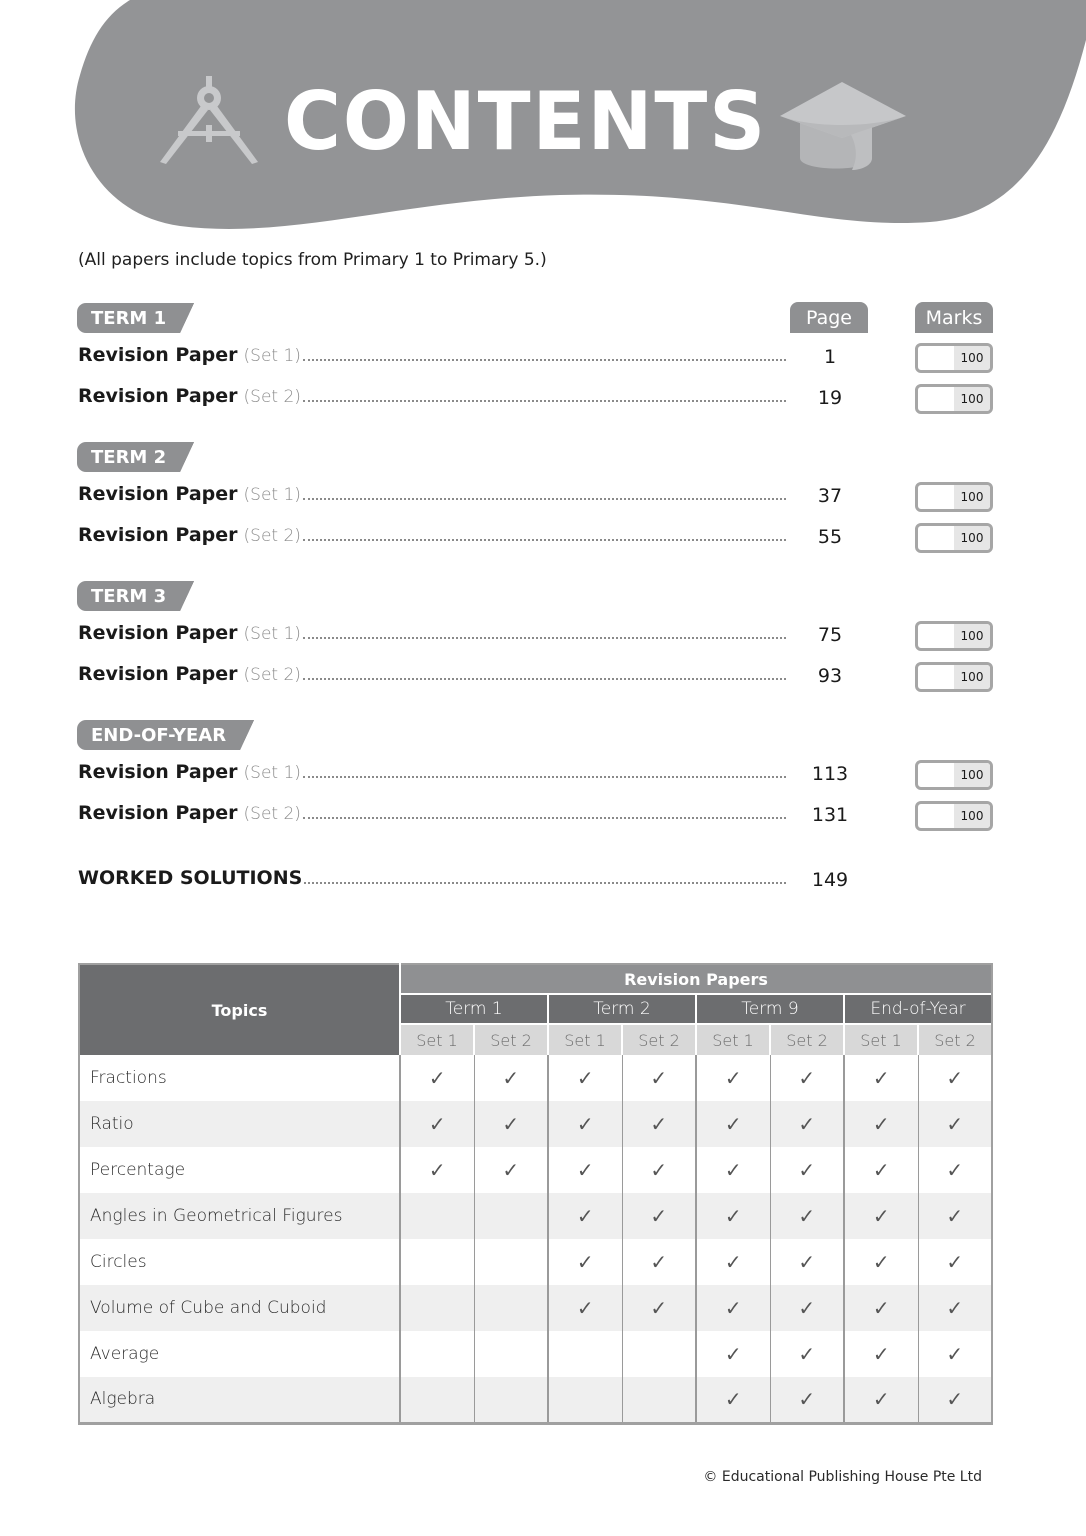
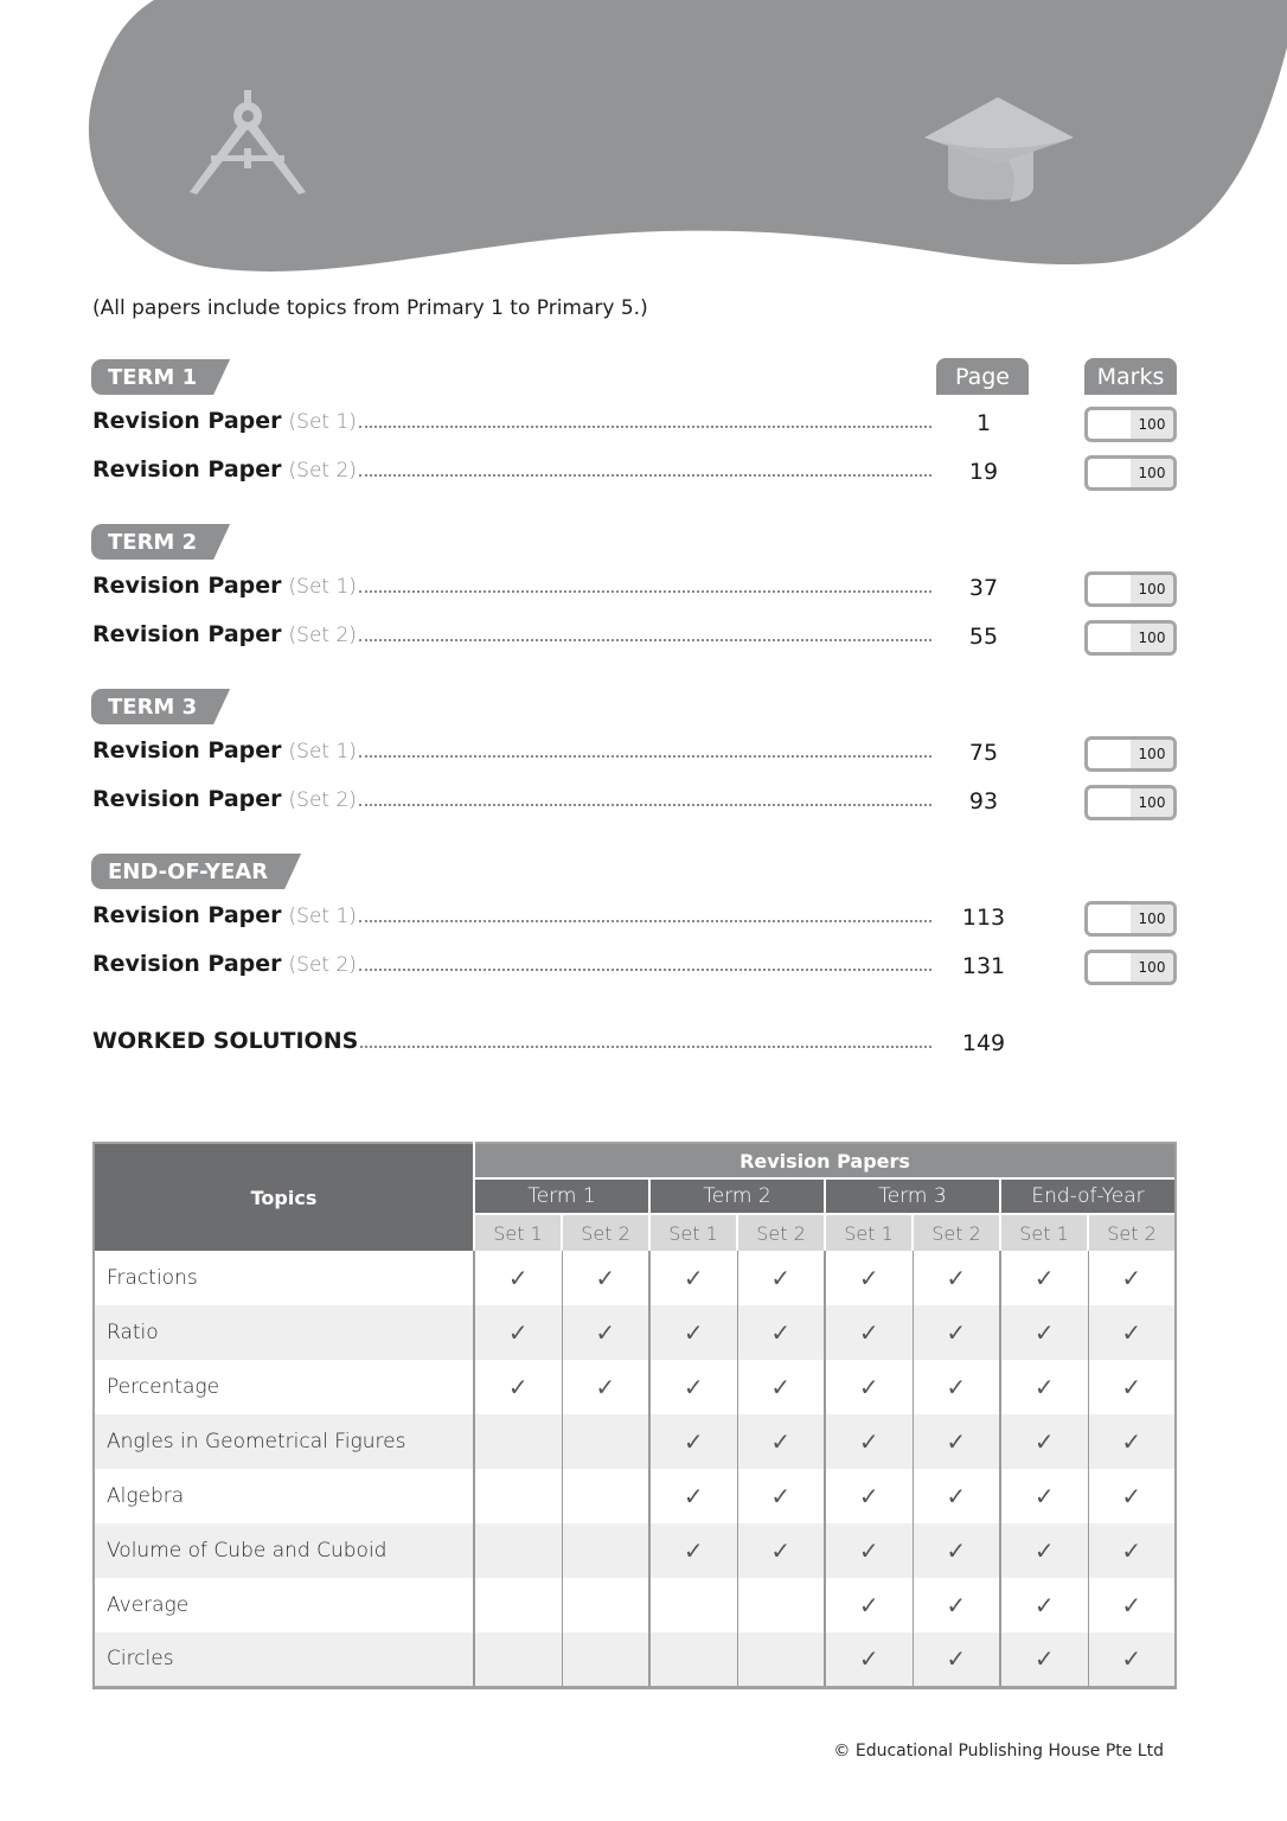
- CONTENTS
  (All papers include topics from Primary 1 to Primary 5.)
  Page
  Marks
  TERM 1
  Revision Paper
  (Set 1)
  1
  100
  Revision Paper
  (Set 2)
  19
  100
  TERM 2
  Revision Paper
  (Set 1)
  37
  100
  Revision Paper
  (Set 2)
  55
  100
  TERM 3
  Revision Paper
  (Set 1)
  75
  100
  Revision Paper
  (Set 2)
  93
  100
  END-OF-YEAR
  Revision Paper
  (Set 1)
  113
  100
  Revision Paper
  (Set 2)
  131
  100
  WORKED SOLUTIONS
  149
  Topics	Revision Papers
- Term 1	Term 2	Term 9	End-of-Year
+ Term 1	Term 2	Term 3	End-of-Year
  Set 1	Set 2	Set 1	Set 2	Set 1	Set 2	Set 1	Set 2
  Fractions	✓	✓	✓	✓	✓	✓	✓	✓
  Ratio	✓	✓	✓	✓	✓	✓	✓	✓
  Percentage	✓	✓	✓	✓	✓	✓	✓	✓
  Angles in Geometrical Figures			✓	✓	✓	✓	✓	✓
- Circles			✓	✓	✓	✓	✓	✓
+ Algebra			✓	✓	✓	✓	✓	✓
  Volume of Cube and Cuboid			✓	✓	✓	✓	✓	✓
  Average					✓	✓	✓	✓
- Algebra					✓	✓	✓	✓
+ Circles					✓	✓	✓	✓
  © Educational Publishing House Pte Ltd
